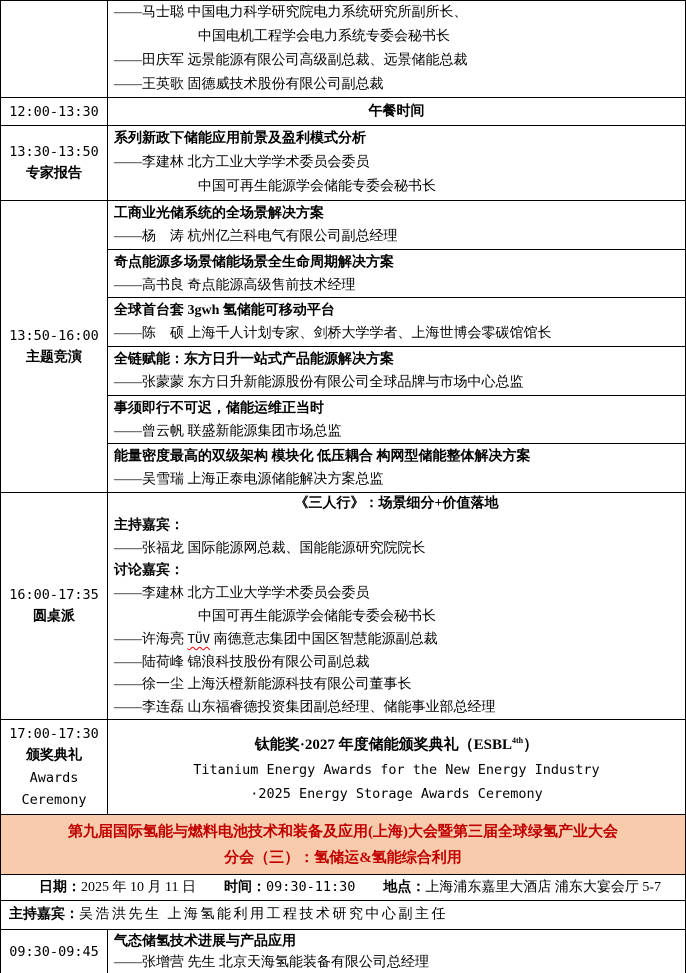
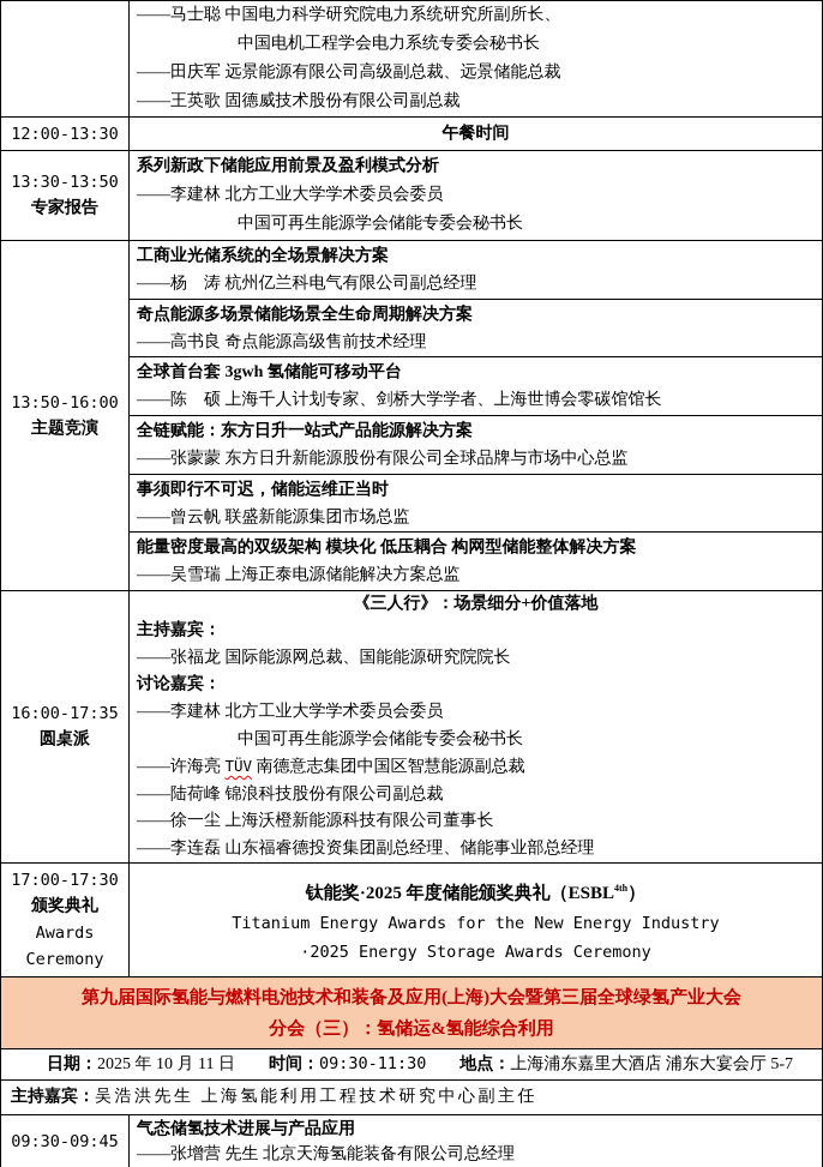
  ——马士聪 中国电力科学研究院电力系统研究所副所长、
  中国电机工程学会电力系统专委会秘书长
  ——田庆军 远景能源有限公司高级副总裁、远景储能总裁
  ——王英歌 固德威技术股份有限公司副总裁
  12:00-13:30
  午餐时间
  13:30-13:50
  专家报告
  系列新政下储能应用前景及盈利模式分析
  ——李建林 北方工业大学学术委员会委员
  中国可再生能源学会储能专委会秘书长
  13:50-16:00
  主题竞演
  工商业光储系统的全场景解决方案
  ——杨 涛 杭州亿兰科电气有限公司副总经理
  奇点能源多场景储能场景全生命周期解决方案
  ——高书良 奇点能源高级售前技术经理
  全球首台套 3gwh 氢储能可移动平台
  ——陈 硕 上海千人计划专家、剑桥大学学者、上海世博会零碳馆馆长
  全链赋能：东方日升一站式产品能源解决方案
  ——张蒙蒙 东方日升新能源股份有限公司全球品牌与市场中心总监
  事须即行不可迟，储能运维正当时
  ——曾云帆 联盛新能源集团市场总监
  能量密度最高的双级架构 模块化 低压耦合 构网型储能整体解决方案
  ——吴雪瑞 上海正泰电源储能解决方案总监
  16:00-17:35
  圆桌派
  《三人行》：场景细分+价值落地
  主持嘉宾：
  ——张福龙 国际能源网总裁、国能能源研究院院长
  讨论嘉宾：
  ——李建林 北方工业大学学术委员会委员
  中国可再生能源学会储能专委会秘书长
  ——许海亮 TÜV 南德意志集团中国区智慧能源副总裁
  ——陆荷峰 锦浪科技股份有限公司副总裁
  ——徐一尘 上海沃橙新能源科技有限公司董事长
  ——李连磊 山东福睿德投资集团副总经理、储能事业部总经理
  17:00-17:30
  颁奖典礼
  Awards
  Ceremony
- 钛能奖·2027 年度储能颁奖典礼（ESBL4th）
+ 钛能奖·2025 年度储能颁奖典礼（ESBL4th）
  Titanium Energy Awards for the New Energy Industry
  ·2025 Energy Storage Awards Ceremony
  第九届国际氢能与燃料电池技术和装备及应用(上海)大会暨第三届全球绿氢产业大会
  分会（三）：氢储运&氢能综合利用
  日期：2025 年 10 月 11 日
  时间：09:30-11:30
  地点：上海浦东嘉里大酒店 浦东大宴会厅 5-7
  主持嘉宾：
  吴浩洪先生 上海氢能利用工程技术研究中心副主任
  09:30-09:45
  气态储氢技术进展与产品应用
  ——张增营 先生 北京天海氢能装备有限公司总经理
